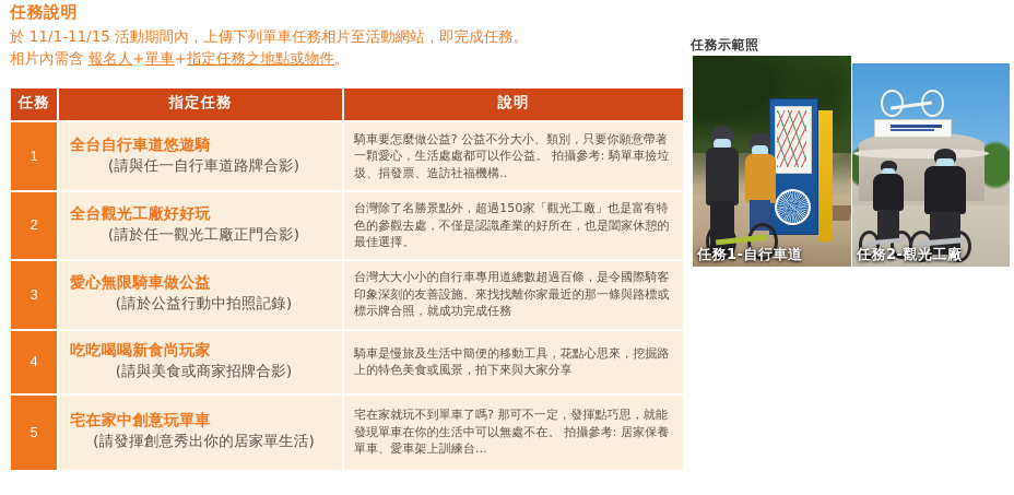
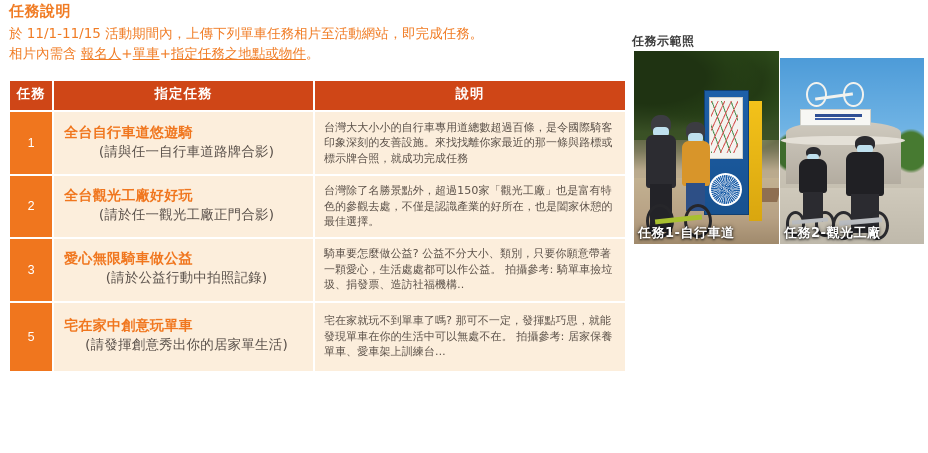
  任務說明
  於 11/1-11/15 活動期間內，上傳下列單車任務相片至活動網站，即完成任務。
  相片內需含 報名人+單車+指定任務之地點或物件。
  任務	指定任務	說明
- 1	全台自行車道悠遊騎 (請與任一自行車道路牌合影)	騎車要怎麼做公益? 公益不分大小、類別，只要你願意帶著一顆愛心，生活處處都可以作公益。 拍攝參考: 騎單車撿垃圾、捐發票、造訪社福機構..
+ 1	全台自行車道悠遊騎 (請與任一自行車道路牌合影)	台灣大大小小的自行車專用道總數超過百條，是令國際騎客印象深刻的友善設施。來找找離你家最近的那一條與路標或標示牌合照，就成功完成任務
  2	全台觀光工廠好好玩 (請於任一觀光工廠正門合影)	台灣除了名勝景點外，超過150家「觀光工廠」也是富有特色的參觀去處，不僅是認識產業的好所在，也是闔家休憩的最佳選擇。
- 3	愛心無限騎車做公益 (請於公益行動中拍照記錄)	台灣大大小小的自行車專用道總數超過百條，是令國際騎客印象深刻的友善設施。來找找離你家最近的那一條與路標或標示牌合照，就成功完成任務
+ 3	愛心無限騎車做公益 (請於公益行動中拍照記錄)	騎車要怎麼做公益? 公益不分大小、類別，只要你願意帶著一顆愛心，生活處處都可以作公益。 拍攝參考: 騎單車撿垃圾、捐發票、造訪社福機構..
- 4	吃吃喝喝新食尚玩家 (請與美食或商家招牌合影)	騎車是慢旅及生活中簡便的移動工具，花點心思來，挖掘路上的特色美食或風景，拍下來與大家分享
  5	宅在家中創意玩單車 (請發揮創意秀出你的居家單生活)	宅在家就玩不到單車了嗎? 那可不一定，發揮點巧思，就能發現單車在你的生活中可以無處不在。 拍攝參考: 居家保養單車、愛車架上訓練台...
  任務示範照
  任務1-自行車道
  任務2-觀光工廠
